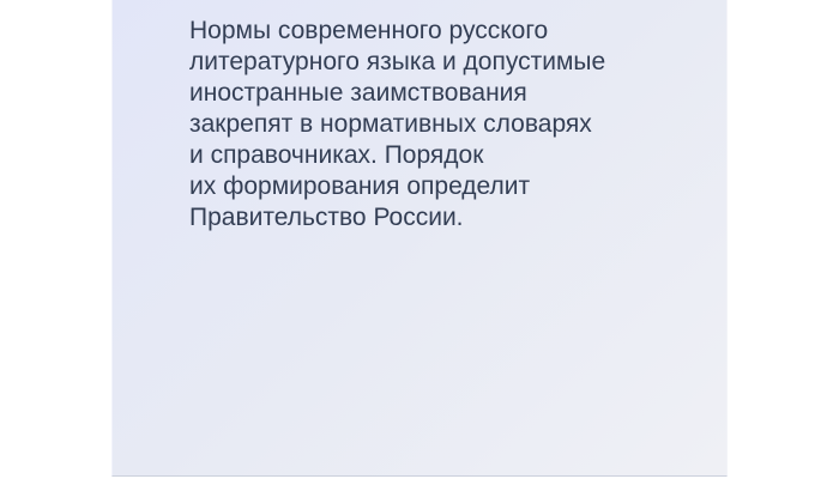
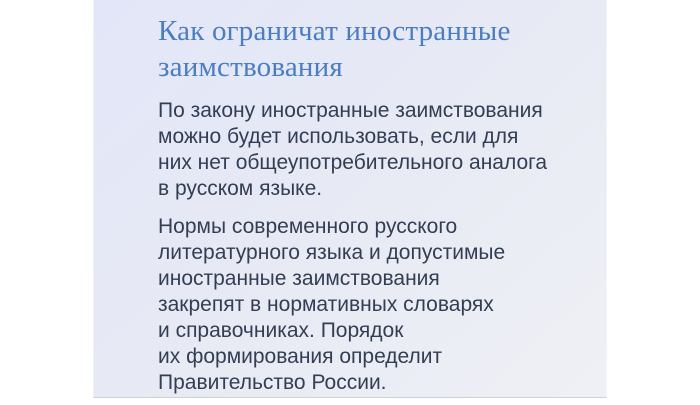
+ Как ограничат иностранные
+ заимствования
+ По закону иностранные заимствования
+ можно будет использовать, если для
+ них нет общеупотребительного аналога
+ в русском языке.
  Нормы современного русского
  литературного языка и допустимые
  иностранные заимствования
  закрепят в нормативных словарях
  и справочниках. Порядок
  их формирования определит
  Правительство России.
